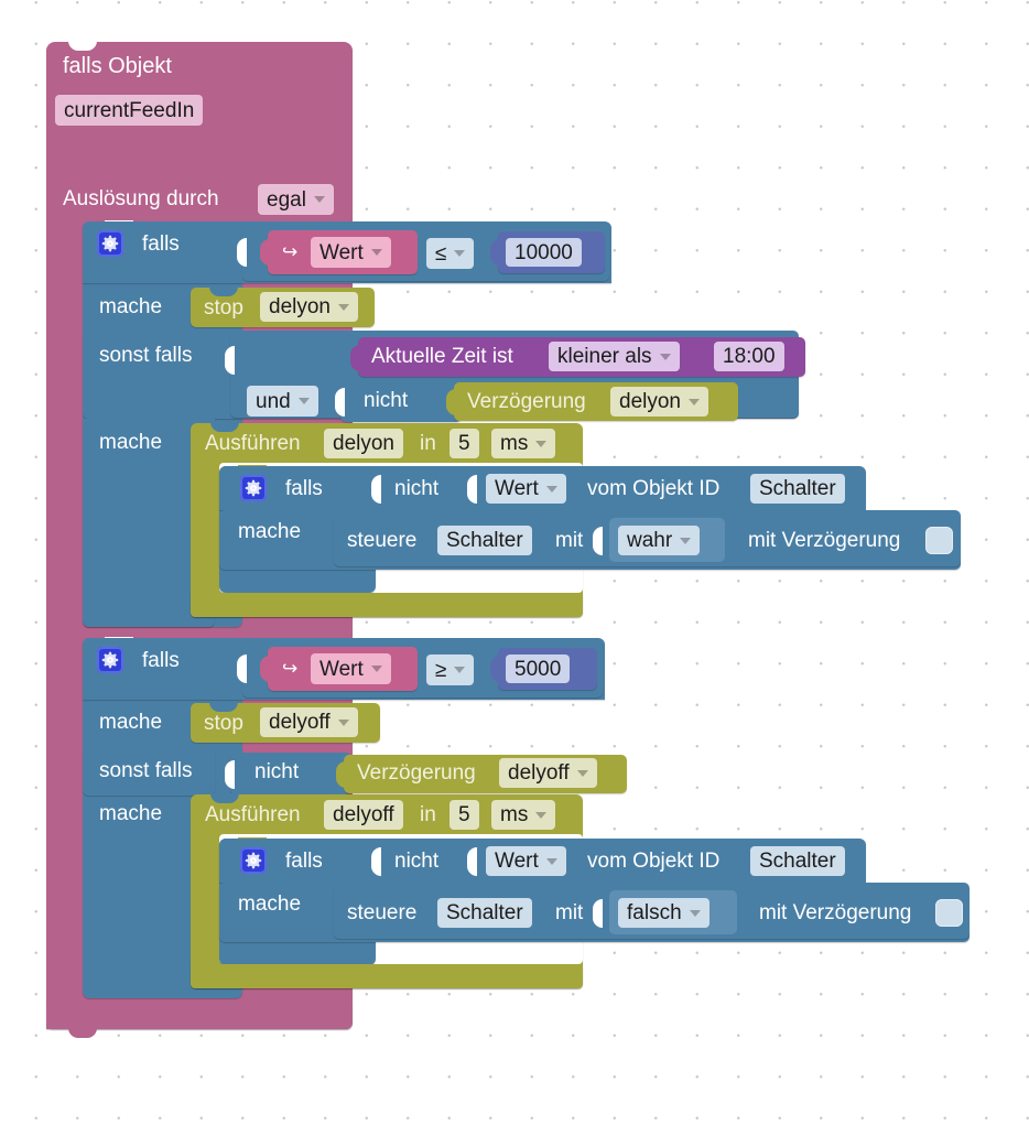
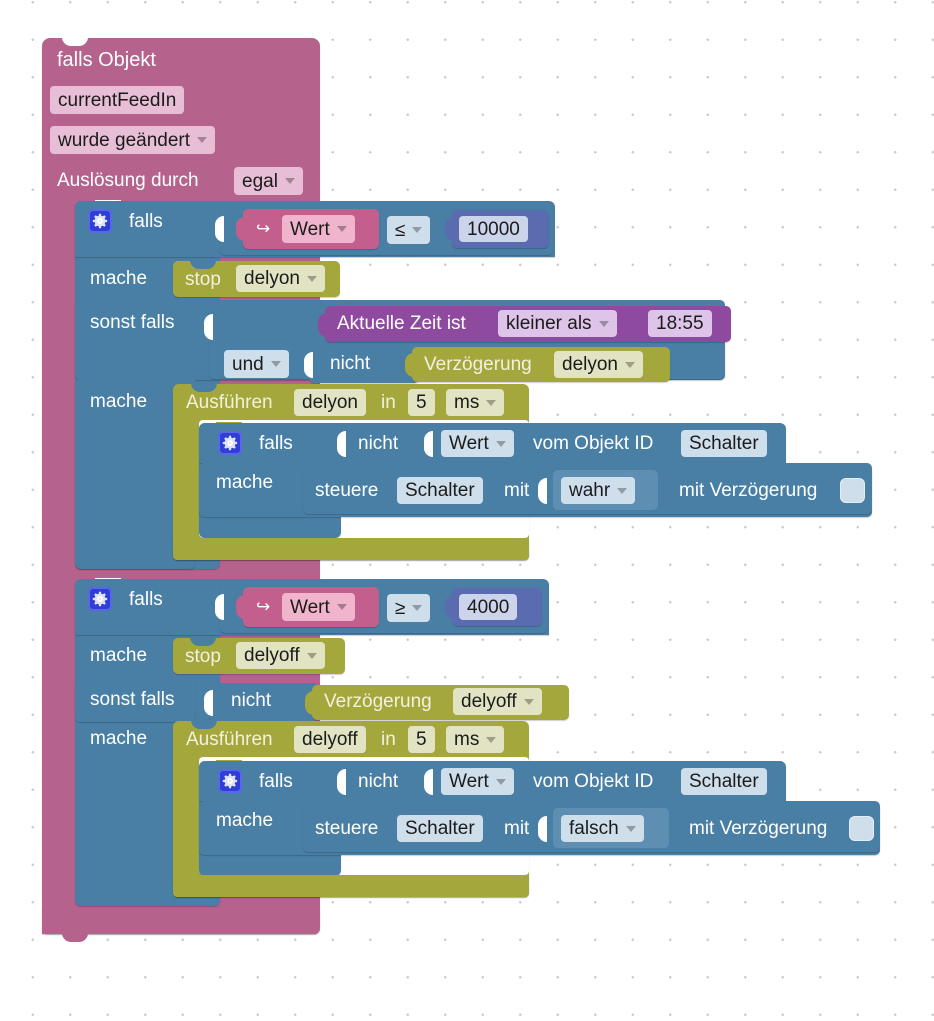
  falls Objekt
  currentFeedIn
+ wurde geändert
  Auslösung durch
  egal
  falls
  ↪
  Wert
  ≤
  10000
  mache
  stop
  delyon
  sonst falls
  Aktuelle Zeit ist
  kleiner als
- 18:00
+ 18:55
  und
  nicht
  Verzögerung
  delyon
  mache
  Ausführen
  delyon
  in
  5
  ms
  falls
  nicht
  Wert
  vom Objekt ID
  Schalter
  mache
  steuere
  Schalter
  mit
  wahr
  mit Verzögerung
  falls
  ↪
  Wert
  ≥
- 5000
+ 4000
  mache
  stop
  delyoff
  sonst falls
  nicht
  Verzögerung
  delyoff
  mache
  Ausführen
  delyoff
  in
  5
  ms
  falls
  nicht
  Wert
  vom Objekt ID
  Schalter
  mache
  steuere
  Schalter
  mit
  falsch
  mit Verzögerung
